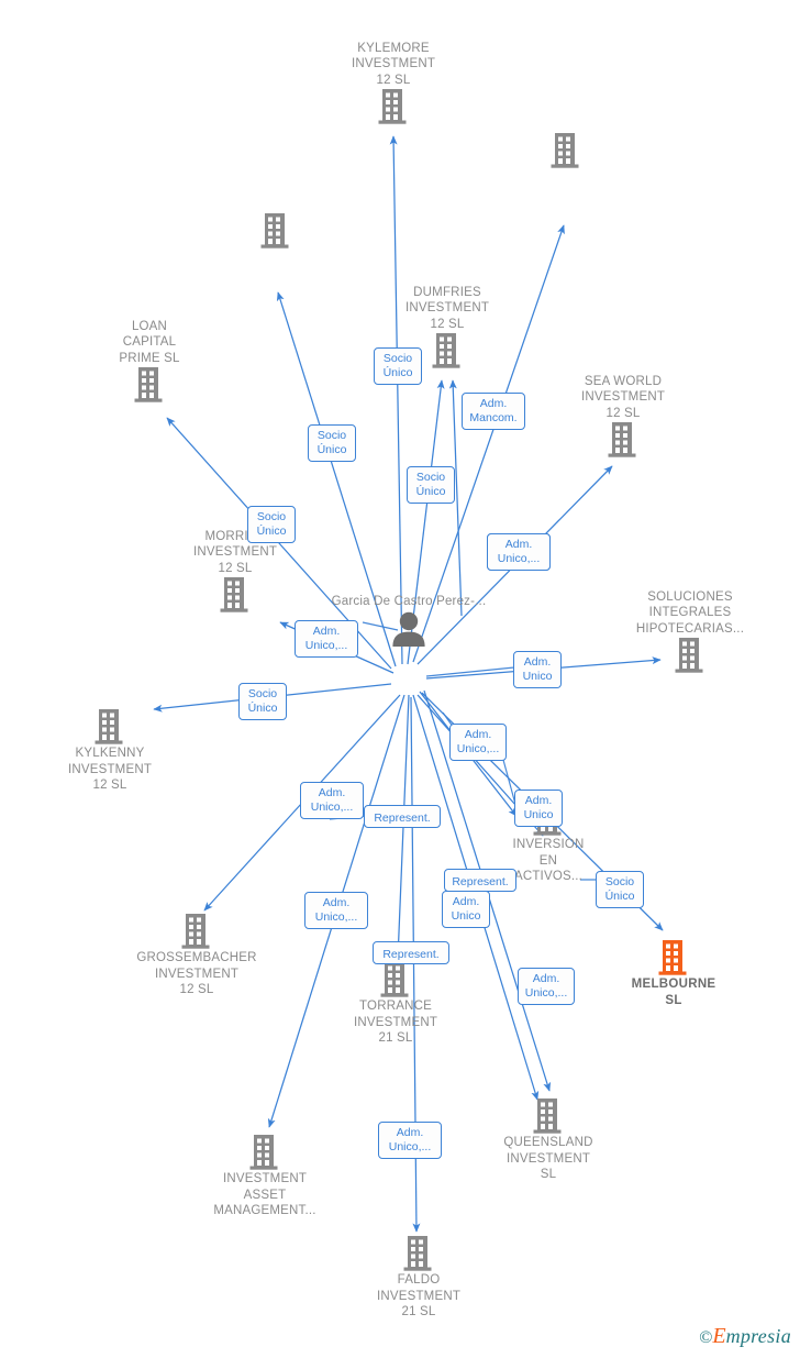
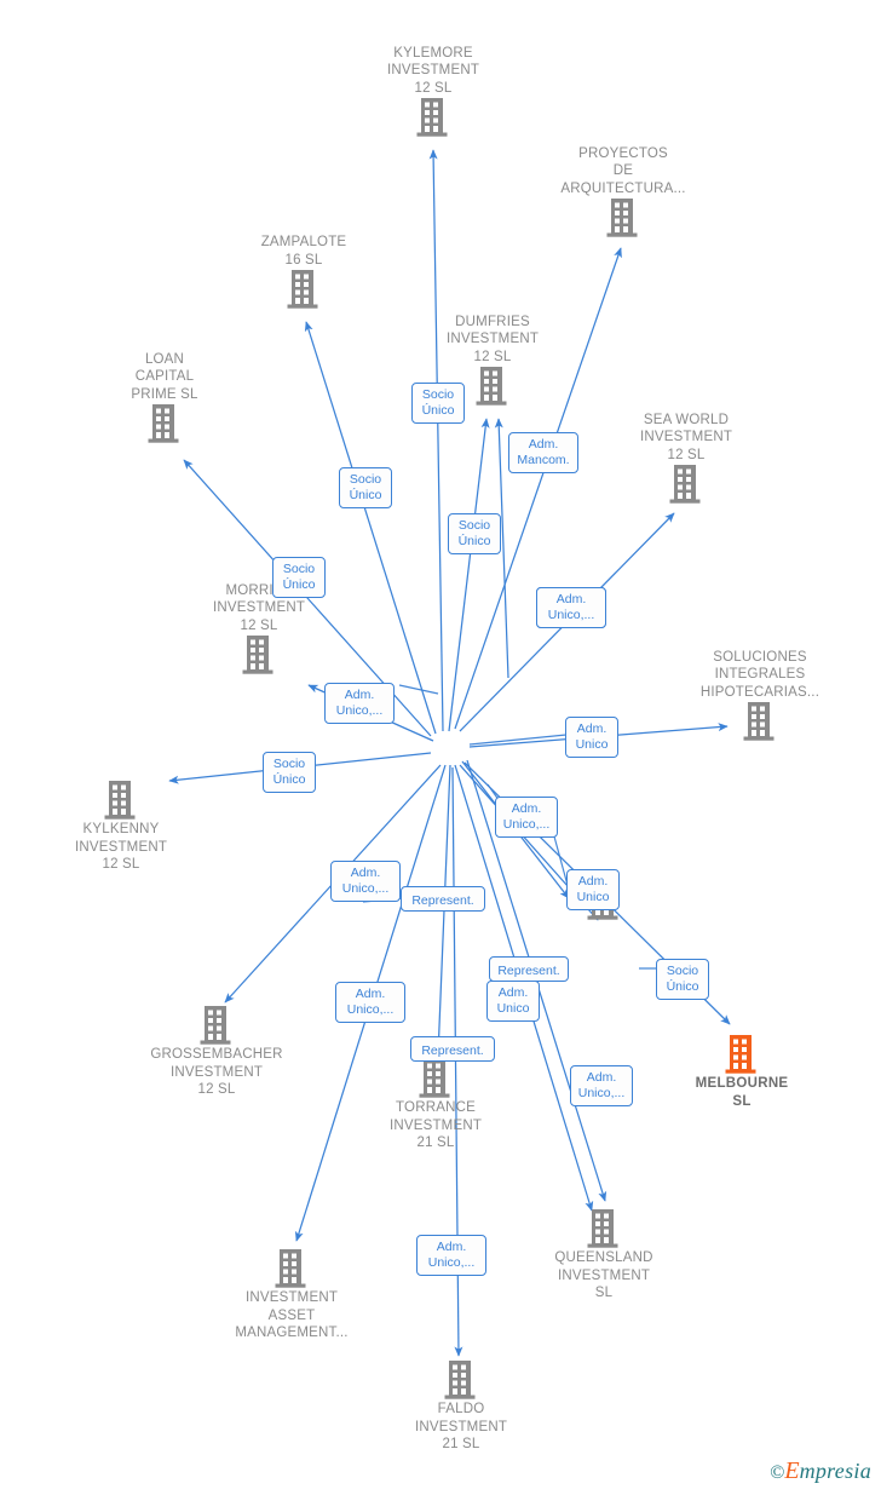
- Garcia De Castro Perez-...
  KYLEMORE
  INVESTMENT
  12 SL
+ PROYECTOS
+ DE
+ ARQUITECTURA...
+ ZAMPALOTE
+ 16 SL
  DUMFRIES
  INVESTMENT
  12 SL
  LOAN
  CAPITAL
  PRIME SL
  SEA WORLD
  INVESTMENT
  12 SL
  INVESTMENT
  12 SL
  SOLUCIONES
  INTEGRALES
  HIPOTECARIAS...
  KYLKENNY
  INVESTMENT
  12 SL
- INVERSION
- EN
- ACTIVOS...
  GROSSEMBACHER
  INVESTMENT
  12 SL
  MELBOURNE
  SL
  TORRANCE
  INVESTMENT
  21 SL
  QUEENSLAND
  INVESTMENT
  SL
  INVESTMENT
  ASSET
  MANAGEMENT...
  FALDO
  INVESTMENT
  21 SL
  Socio
  Único
  Socio
  Único
  Socio
  Único
  Adm.
  Mancom.
  Socio
  Único
  Adm.
  Unico,...
  Adm.
  Unico,...
  Adm.
  Unico
  Socio
  Único
  Adm.
  Unico
  Adm.
  Unico,...
  Adm.
  Unico,...
  Socio
  Único
  Represent.
  Represent.
  Adm.
  Unico,...
  Adm.
  Unico,...
  Adm.
  Unico,...
  Represent.
  Adm.
  Unico
  ©Empresia
